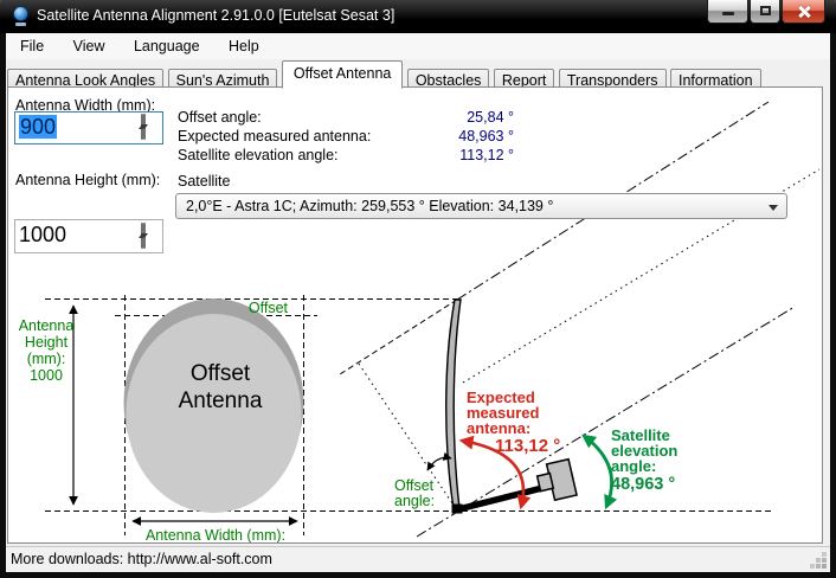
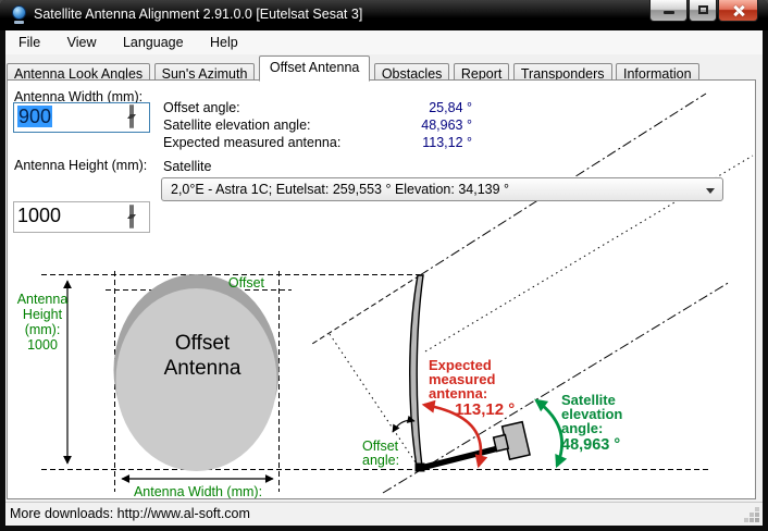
  Satellite Antenna Alignment 2.91.0.0 [Eutelsat Sesat 3]
  File View Language Help
  Antenna Look Angles Sun's Azimuth Offset Antenna Obstacles Report Transponders Information
  Offset
  Antenna
  Offset
  Antenna
  Height
  (mm):
  1000
  Antenna Width (mm):
  Offset
  angle:
  Expected
  measured
  antenna:
  113,12 °
  Satellite
  elevation
  angle:
  48,963 °
  Antenna Width (mm):
  900
  Antenna Height (mm):
  1000
  Offset angle:
  25,84 °
- Expected measured antenna:
+ Satellite elevation angle:
  48,963 °
- Satellite elevation angle:
+ Expected measured antenna:
  113,12 °
  Satellite
- 2,0°E - Astra 1C; Azimuth: 259,553 ° Elevation: 34,139 °
+ 2,0°E - Astra 1C; Eutelsat: 259,553 ° Elevation: 34,139 °
  More downloads: http://www.al-soft.com
